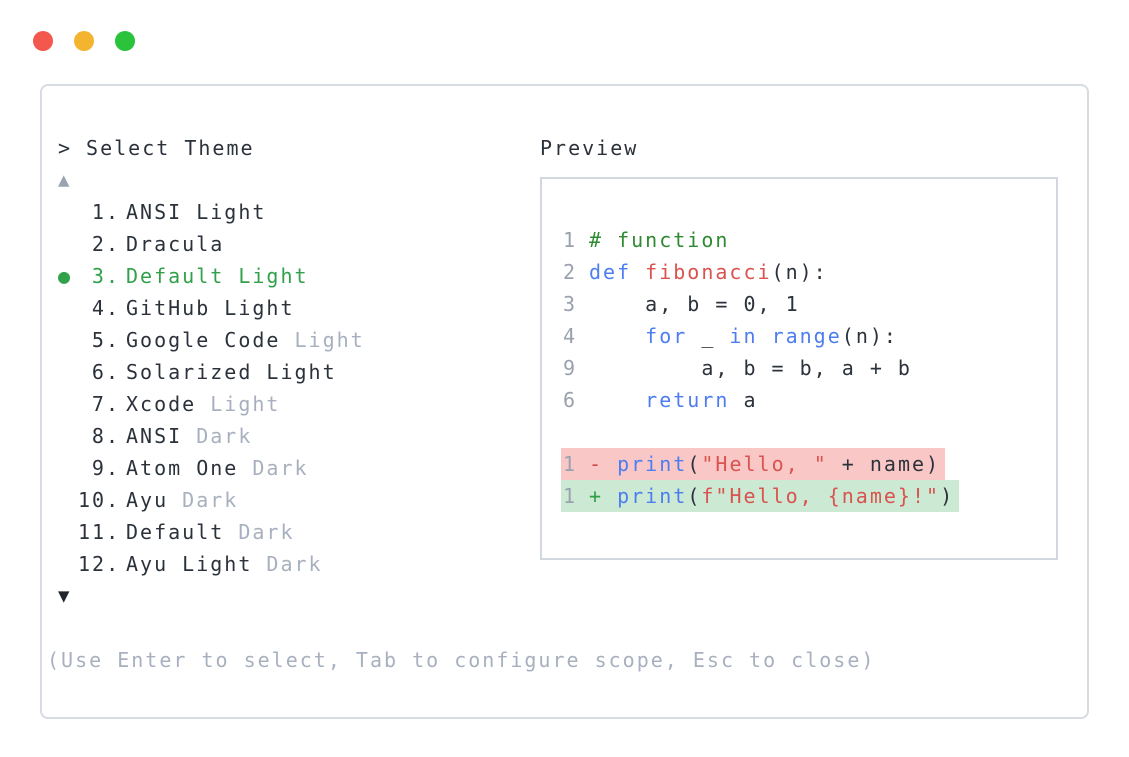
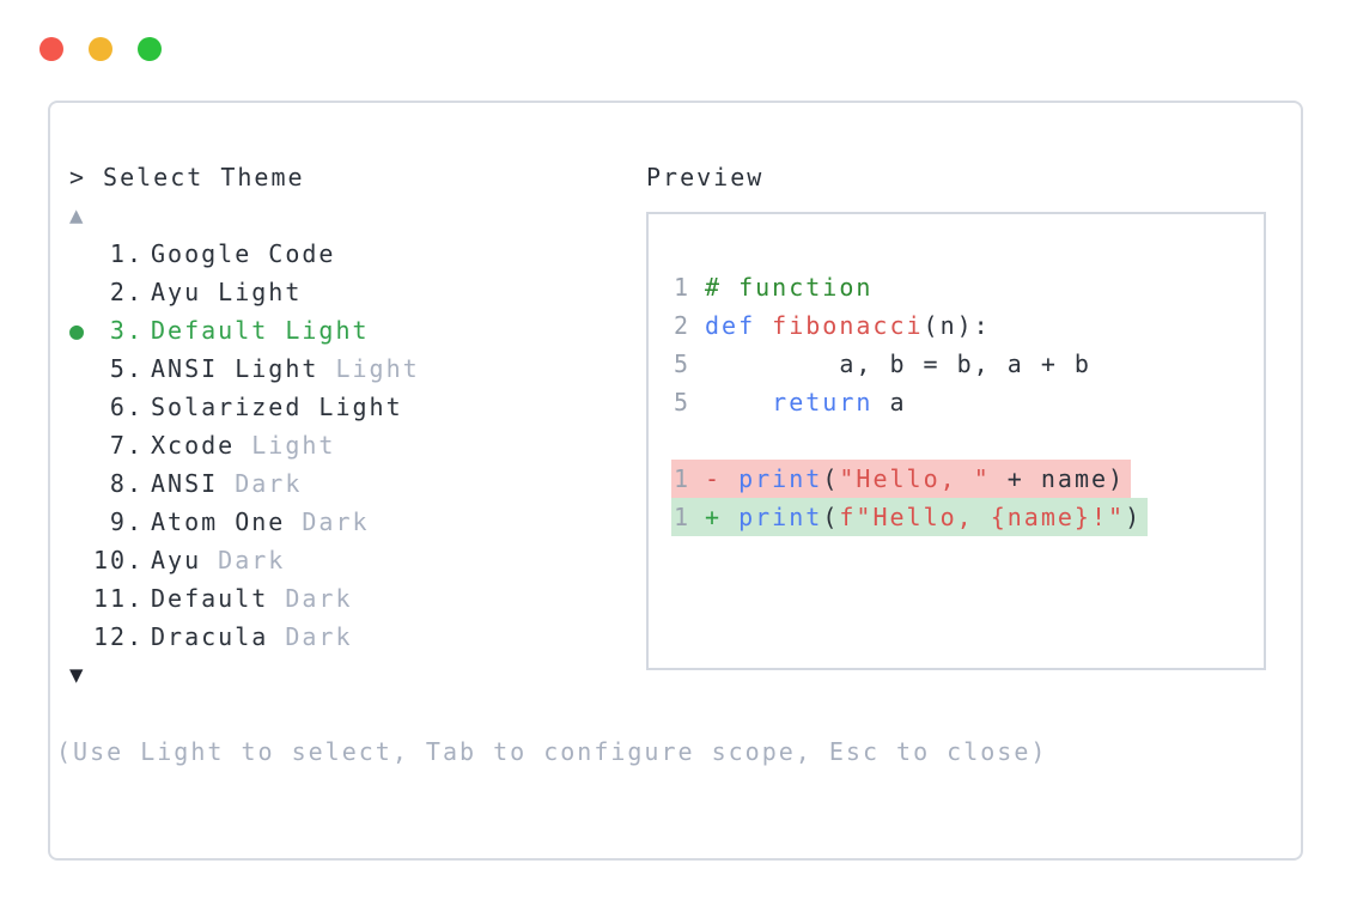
  > Select Theme
  ▲
  1.
- ANSI Light
+ Google Code
  2.
- Dracula
+ Ayu Light
  ●
  3.
  Default Light
- 4.
- GitHub Light
  5.
- Google Code
+ ANSI Light
  Light
  6.
  Solarized Light
  7.
  Xcode
  Light
  8.
  ANSI
  Dark
  9.
  Atom One
  Dark
  10.
  Ayu
  Dark
  11.
  Default
  Dark
  12.
- Ayu Light
+ Dracula
  Dark
  ▼
  Preview
  1 # function
  2 def fibonacci(n):
- 3 a, b = 0, 1
- 4 for _ in range(n):
- 9 a, b = b, a + b
+ 5 a, b = b, a + b
- 6 return a
+ 5 return a
  1 - print("Hello, " + name)
  1 + print(f"Hello, {name}!")
- (Use Enter to select, Tab to configure scope, Esc to close)
+ (Use Light to select, Tab to configure scope, Esc to close)
